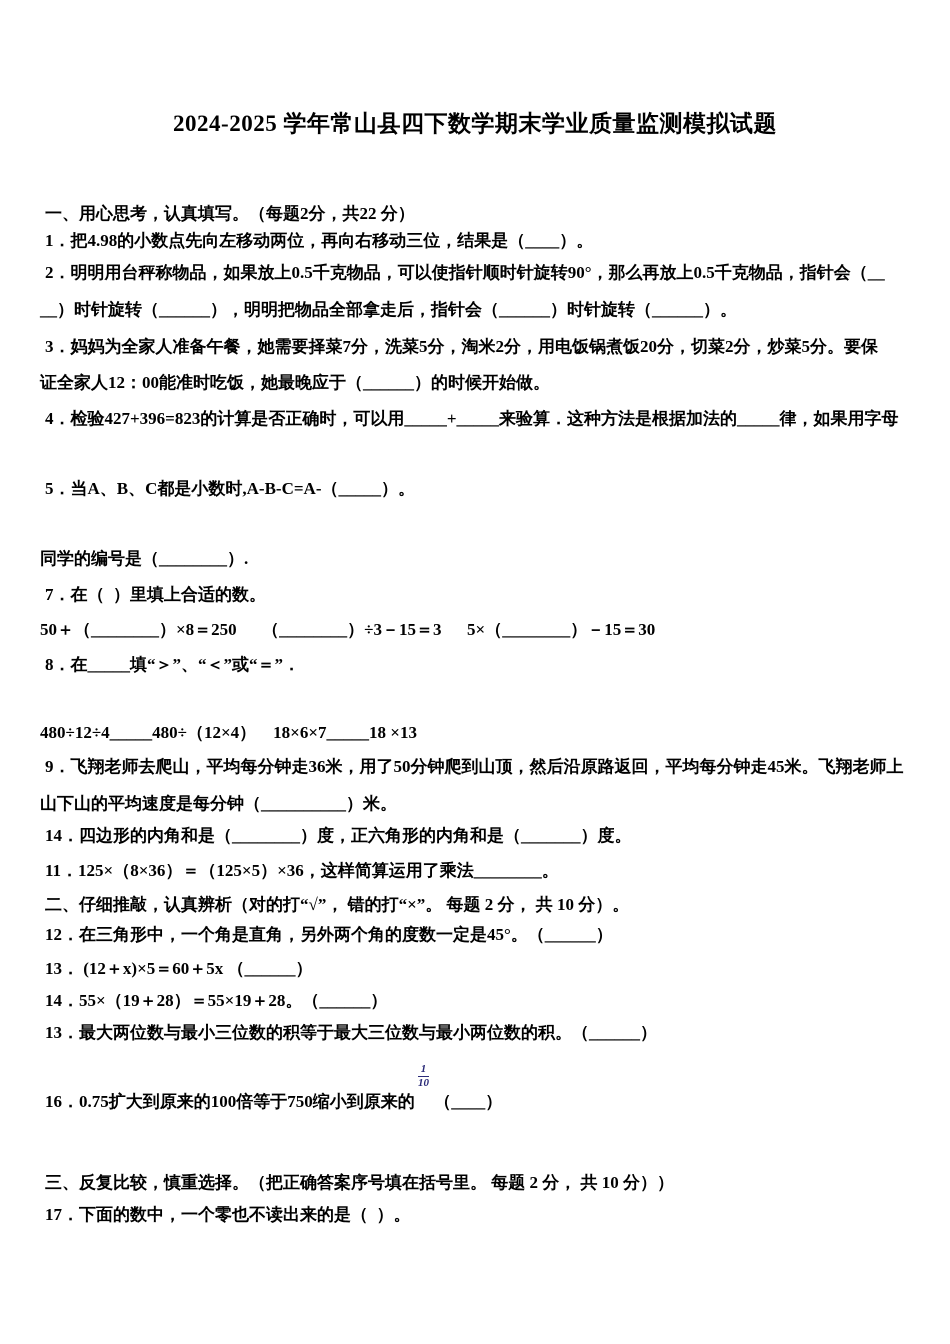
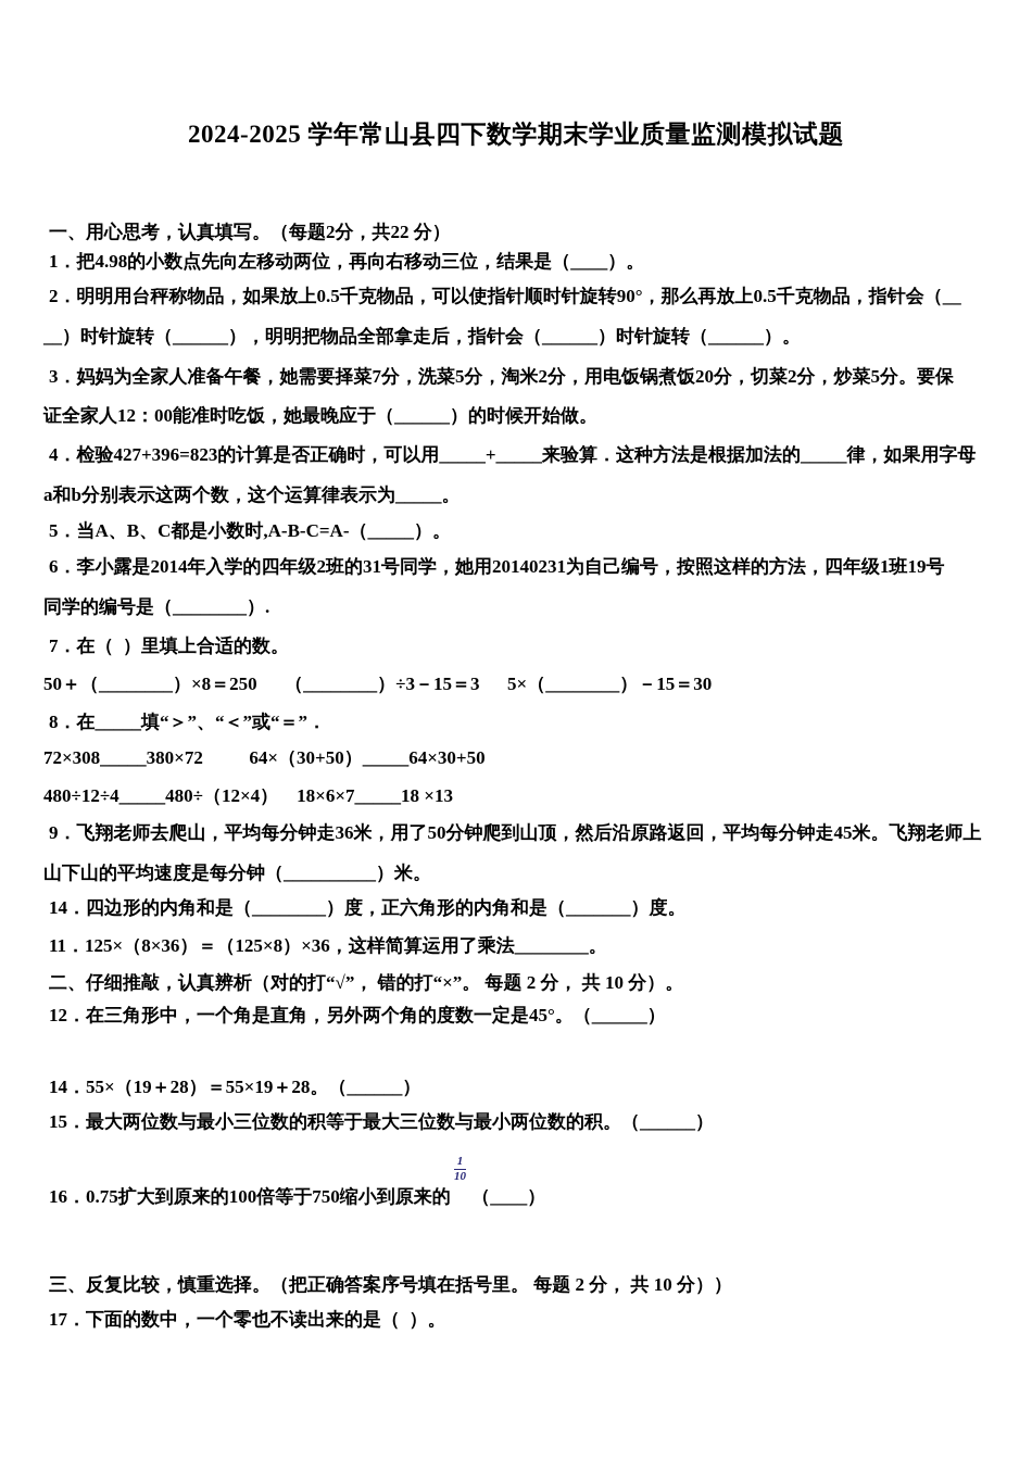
  2024-2025 学年常山县四下数学期末学业质量监测模拟试题
  一、用心思考，认真填写。（每题2分，共22 分）
  1．把4.98的小数点先向左移动两位，再向右移动三位，结果是（____）。
  2．明明用台秤称物品，如果放上0.5千克物品，可以使指针顺时针旋转90°，那么再放上0.5千克物品，指针会（__
  __）时针旋转（______），明明把物品全部拿走后，指针会（______）时针旋转（______）。
  3．妈妈为全家人准备午餐，她需要择菜7分，洗菜5分，淘米2分，用电饭锅煮饭20分，切菜2分，炒菜5分。要保
  证全家人12：00能准时吃饭，她最晚应于（______）的时候开始做。
  4．检验427+396=823的计算是否正确时，可以用_____+_____来验算．这种方法是根据加法的_____律，如果用字母
+ a和b分别表示这两个数，这个运算律表示为_____。
  5．当A、B、C都是小数时,A-B-C=A-（_____）。
+ 6．李小露是2014年入学的四年级2班的31号同学，她用20140231为自己编号，按照这样的方法，四年级1班19号
  同学的编号是（________）.
  7．在（ ）里填上合适的数。
  50＋（________）×8＝250 （________）÷3－15＝3 5×（________）－15＝30
  8．在_____填“＞”、“＜”或“＝”．
+ 72×308_____380×72 64×（30+50）_____64×30+50
  480÷12÷4_____480÷（12×4） 18×6×7_____18 ×13
  9．飞翔老师去爬山，平均每分钟走36米，用了50分钟爬到山顶，然后沿原路返回，平均每分钟走45米。飞翔老师上
  山下山的平均速度是每分钟（__________）米。
  14．四边形的内角和是（________）度，正六角形的内角和是（_______）度。
- 11．125×（8×36）＝（125×5）×36，这样简算运用了乘法________。
+ 11．125×（8×36）＝（125×8）×36，这样简算运用了乘法________。
  二、仔细推敲，认真辨析（对的打“√”， 错的打“×”。 每题 2 分， 共 10 分）。
  12．在三角形中，一个角是直角，另外两个角的度数一定是45°。（______）
- 13． (12＋x)×5＝60＋5x （______）
  14．55×（19＋28）＝55×19＋28。（______）
- 13．最大两位数与最小三位数的积等于最大三位数与最小两位数的积。（______）
+ 15．最大两位数与最小三位数的积等于最大三位数与最小两位数的积。（______）
  16．0.75扩大到原来的100倍等于750缩小到原来的
  1
  10
  （____）
  三、反复比较，慎重选择。（把正确答案序号填在括号里。 每题 2 分， 共 10 分））
  17．下面的数中，一个零也不读出来的是（ ）。
